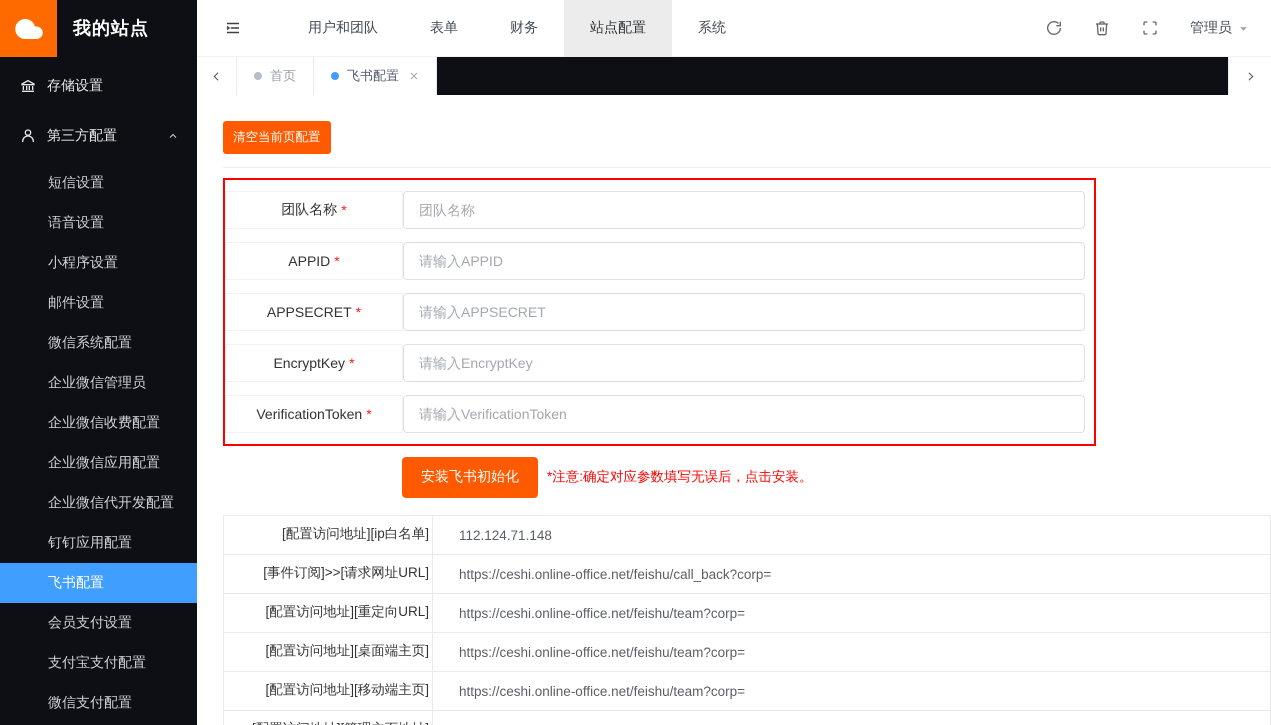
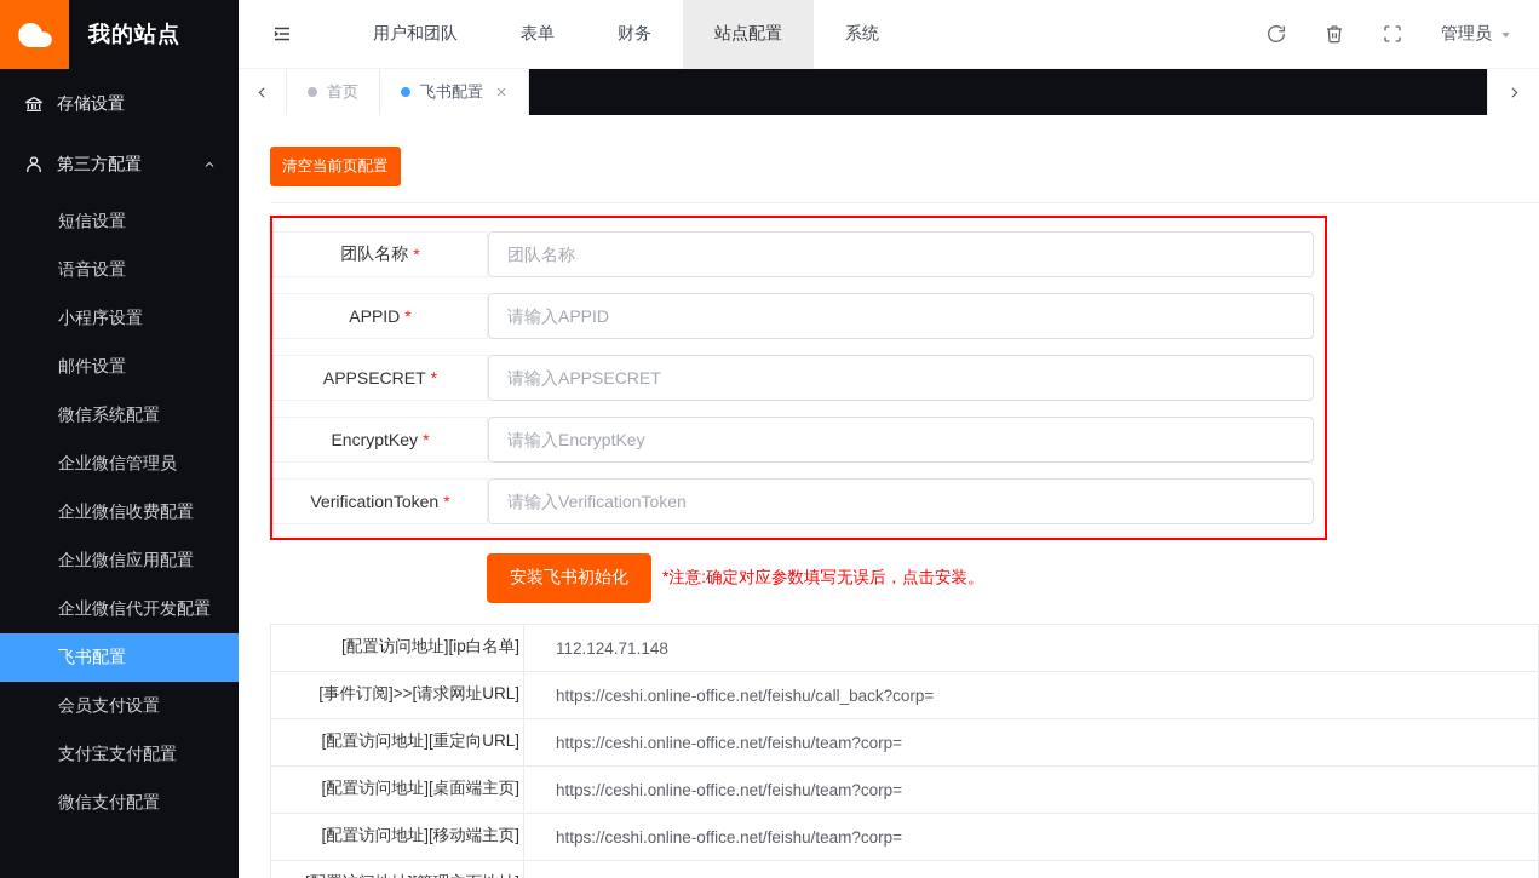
  我的站点
  存储设置
  第三方配置
  短信设置
  语音设置
  小程序设置
  邮件设置
  微信系统配置
  企业微信管理员
  企业微信收费配置
  企业微信应用配置
  企业微信代开发配置
- 钉钉应用配置
  飞书配置
  会员支付设置
  支付宝支付配置
  微信支付配置
  用户和团队
  表单
  财务
  站点配置
  系统
  管理员
  首页
  飞书配置
  清空当前页配置
  团队名称
  *
  团队名称
  APPID
  *
  请输入APPID
  APPSECRET
  *
  请输入APPSECRET
  EncryptKey
  *
  请输入EncryptKey
  VerificationToken
  *
  请输入VerificationToken
  安装飞书初始化
  *注意:确定对应参数填写无误后，点击安装。
  [配置访问地址][ip白名单]	112.124.71.148
  [事件订阅]>>[请求网址URL]	https://ceshi.online-office.net/feishu/call_back?corp=
  [配置访问地址][重定向URL]	https://ceshi.online-office.net/feishu/team?corp=
  [配置访问地址][桌面端主页]	https://ceshi.online-office.net/feishu/team?corp=
  [配置访问地址][移动端主页]	https://ceshi.online-office.net/feishu/team?corp=
